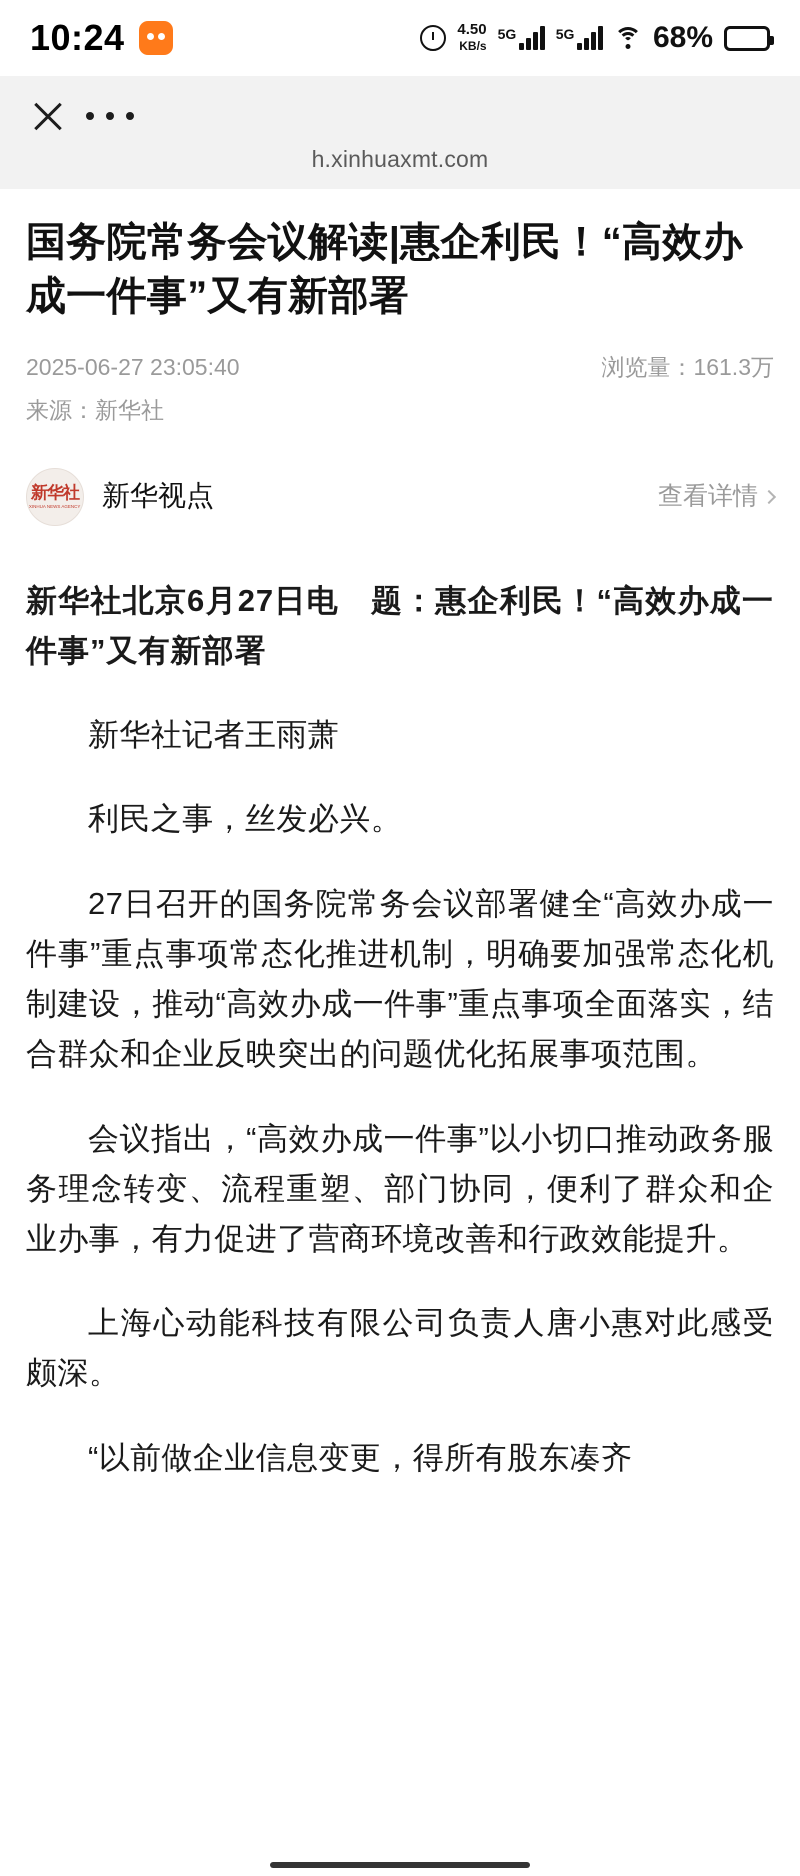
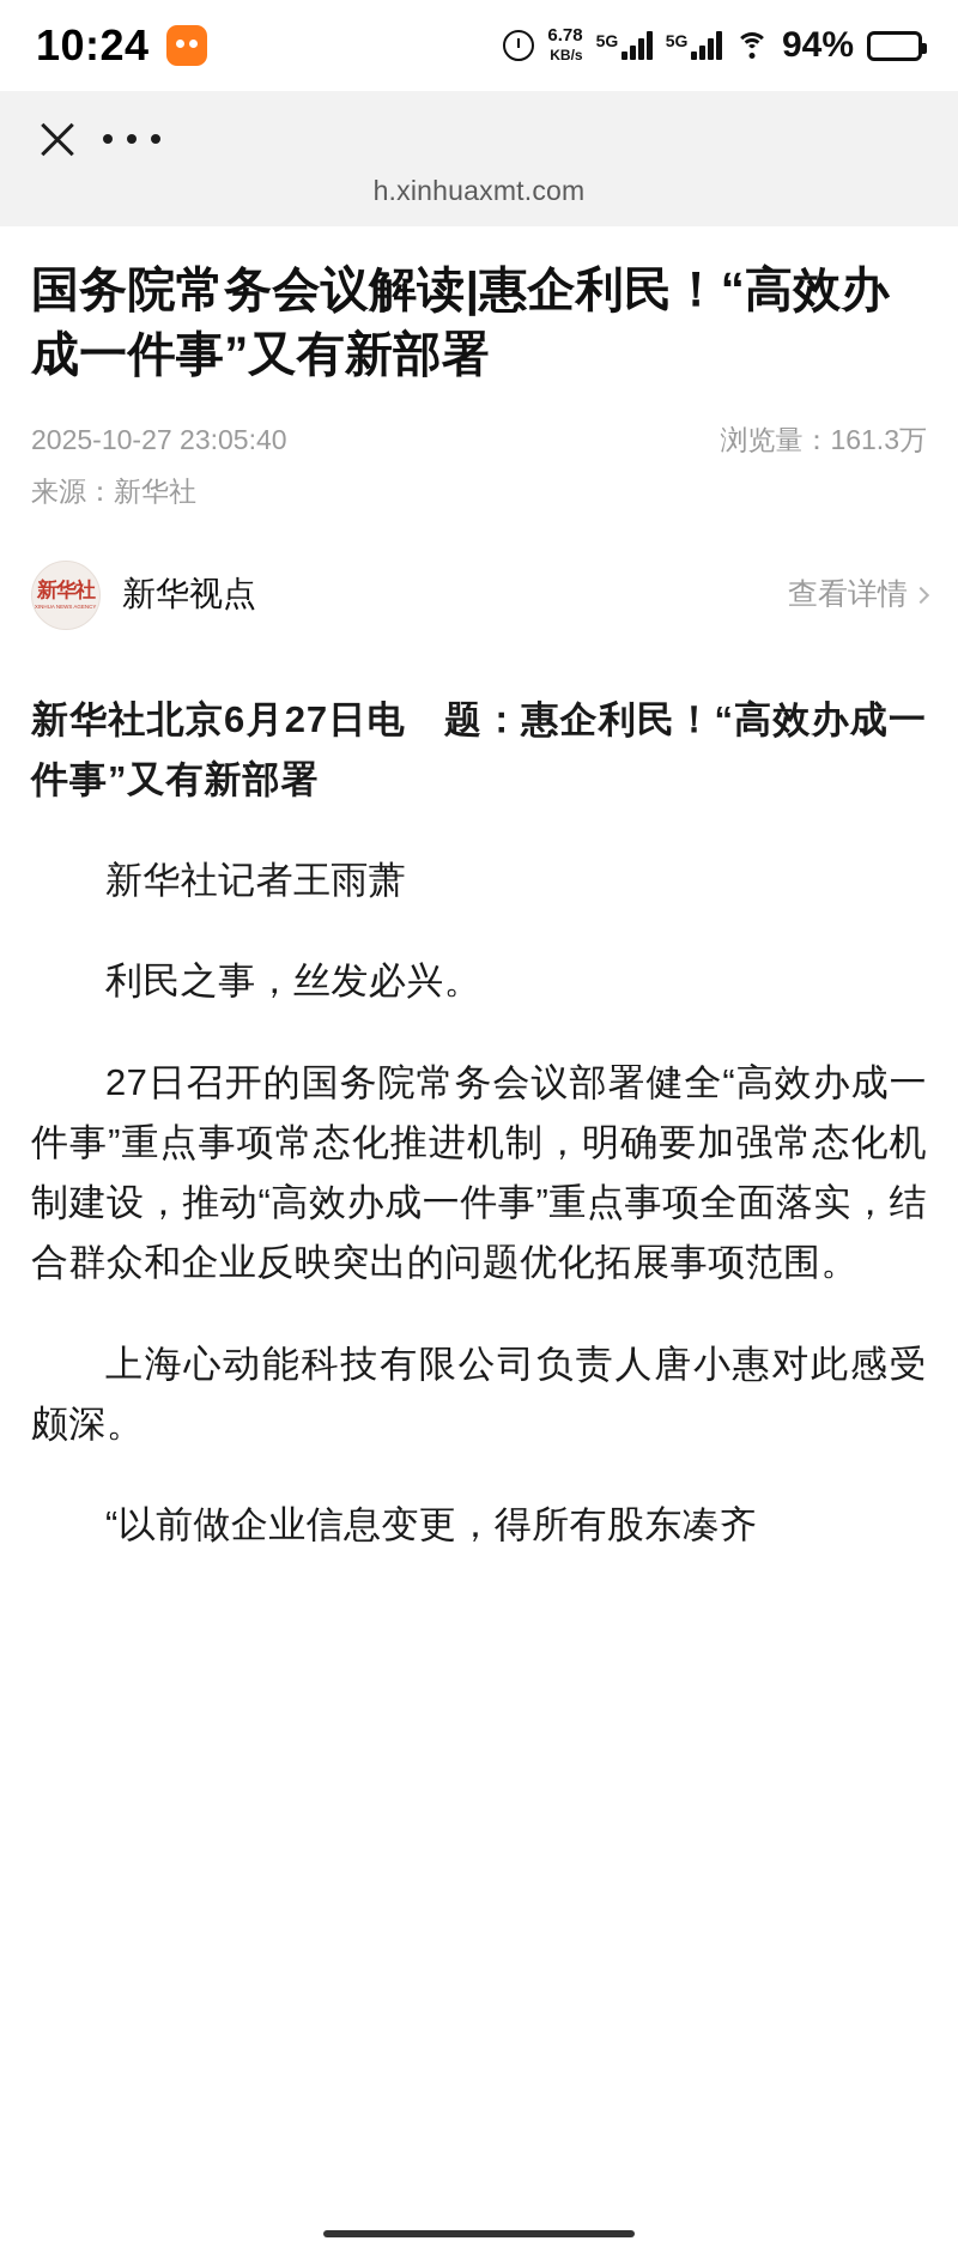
  10:24
- 4.50
+ 6.78
  KB/s
  5G
  5G
- 68%
+ 94%
  h.xinhuaxmt.com
  国务院常务会议解读|惠企利民！“高效办成一件事”又有新部署
- 2025-06-27 23:05:40
+ 2025-10-27 23:05:40
  浏览量：161.3万
  来源：新华社
  新华社
  新华视点
  查看详情
  新华社北京6月27日电 题：惠企利民！“高效办成一件事”又有新部署
  新华社记者王雨萧
  利民之事，丝发必兴。
  27日召开的国务院常务会议部署健全“高效办成一件事”重点事项常态化推进机制，明确要加强常态化机制建设，推动“高效办成一件事”重点事项全面落实，结合群众和企业反映突出的问题优化拓展事项范围。
- 会议指出，“高效办成一件事”以小切口推动政务服务理念转变、流程重塑、部门协同，便利了群众和企业办事，有力促进了营商环境改善和行政效能提升。
  上海心动能科技有限公司负责人唐小惠对此感受颇深。
  “以前做企业信息变更，得所有股东凑齐
